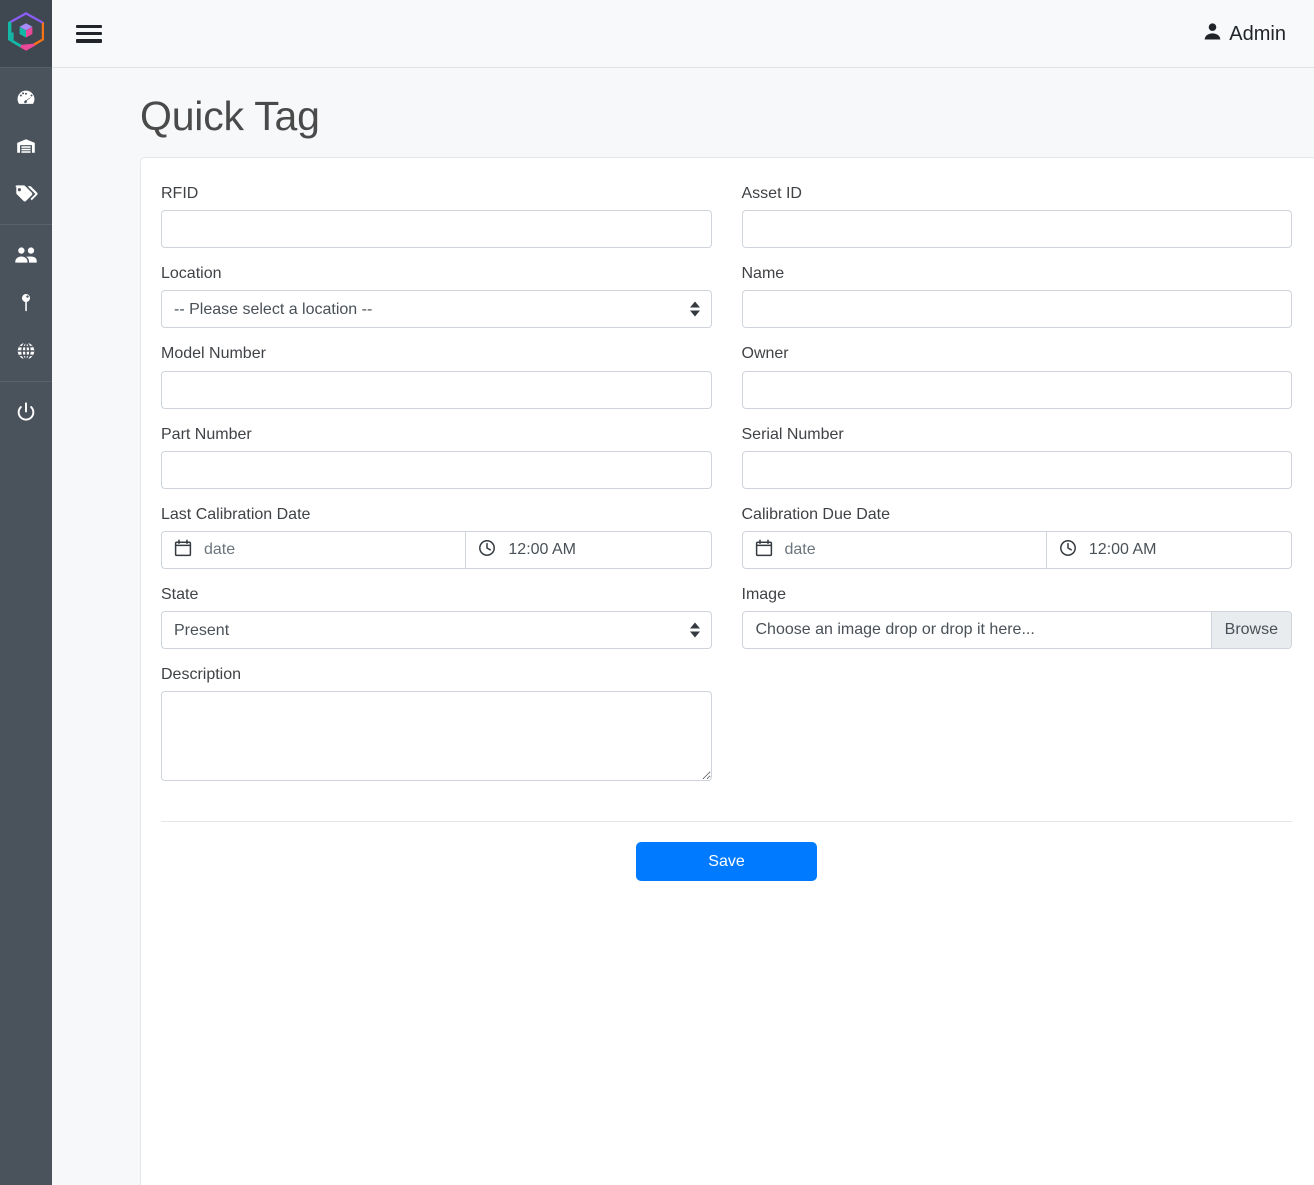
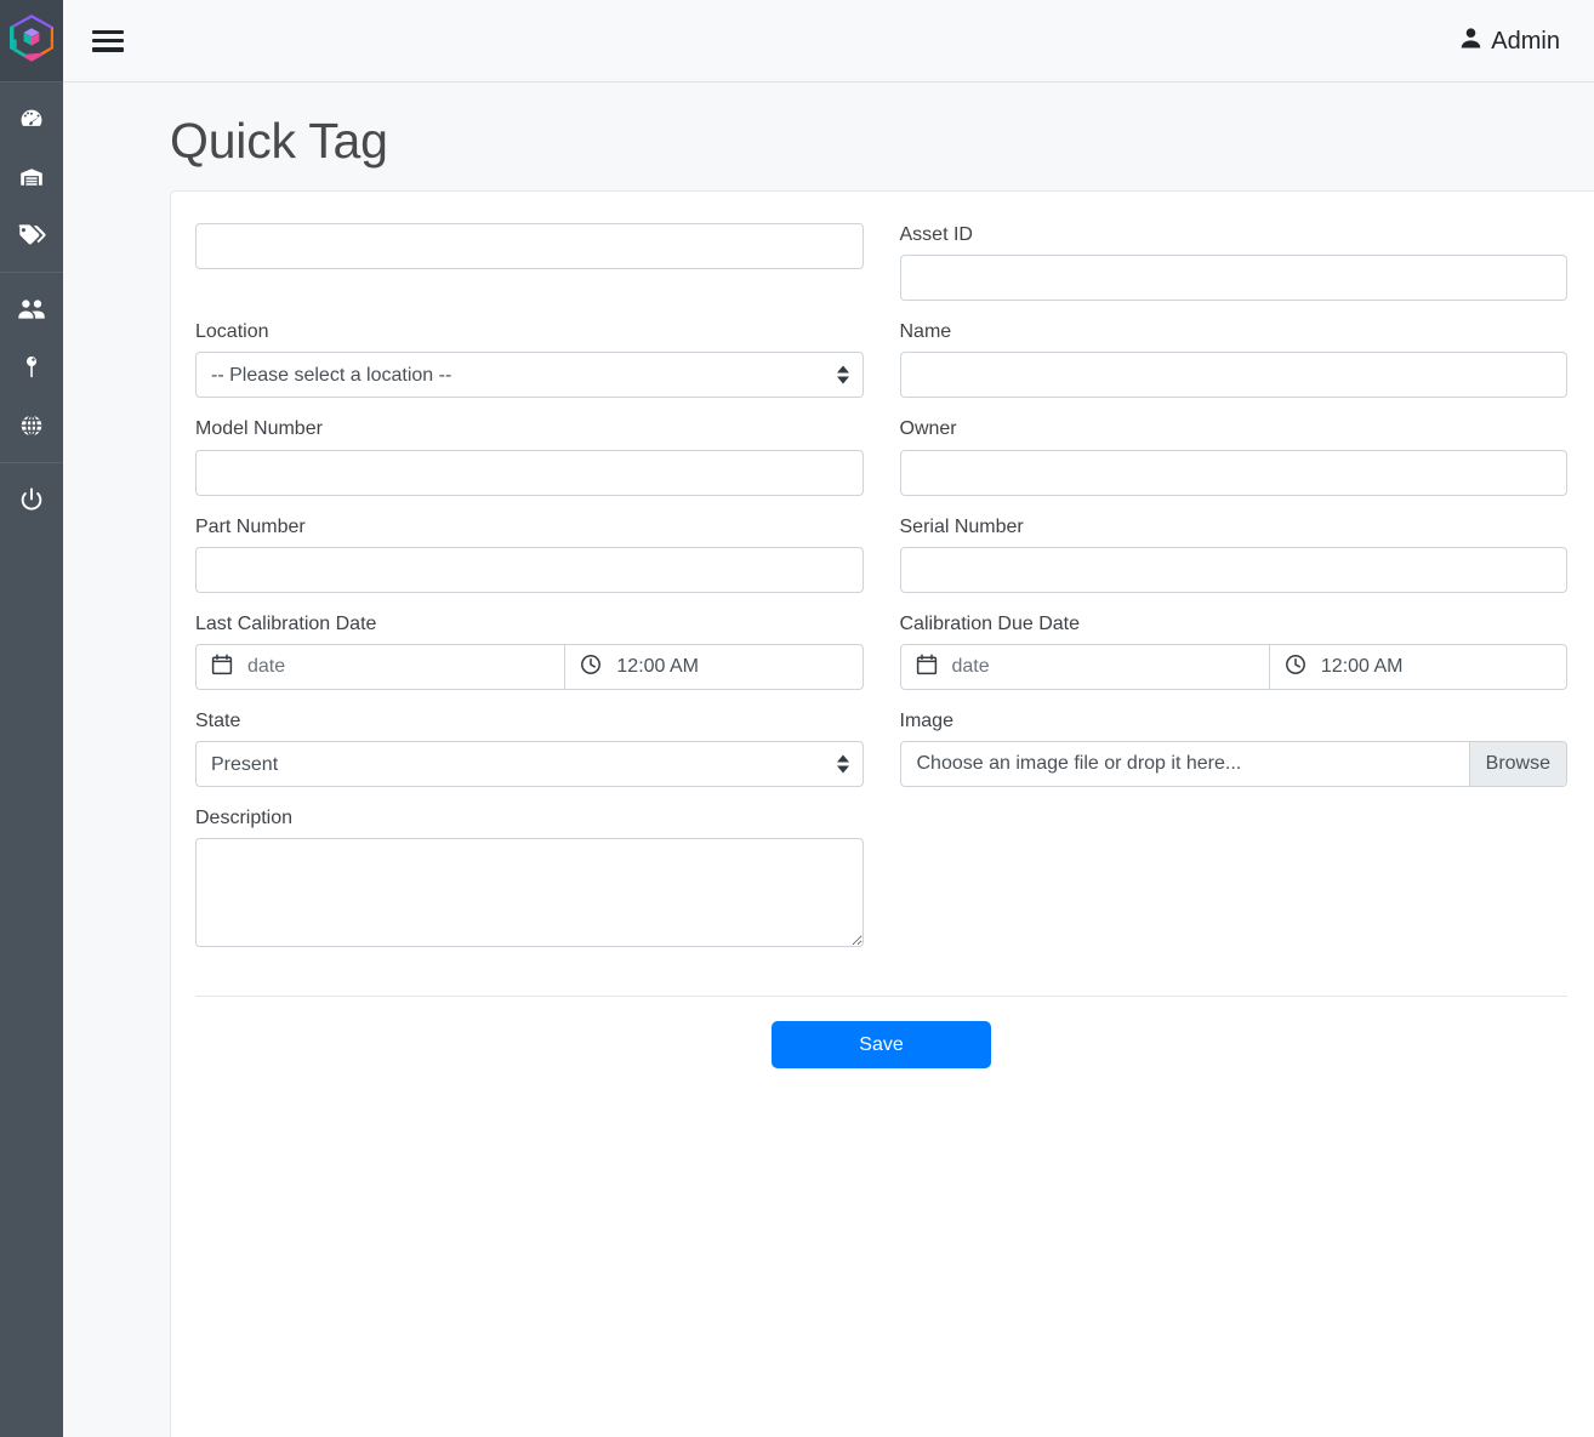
  Admin
  Quick Tag
- RFID
  Asset ID
  Location
  -- Please select a location --
  Name
  Model Number
  Owner
  Part Number
  Serial Number
  Last Calibration Date
  date
  12:00 AM
  Calibration Due Date
  date
  12:00 AM
  State
  Present
  Image
- Choose an image drop or drop it here...
+ Choose an image file or drop it here...
  Browse
  Description
  Save
